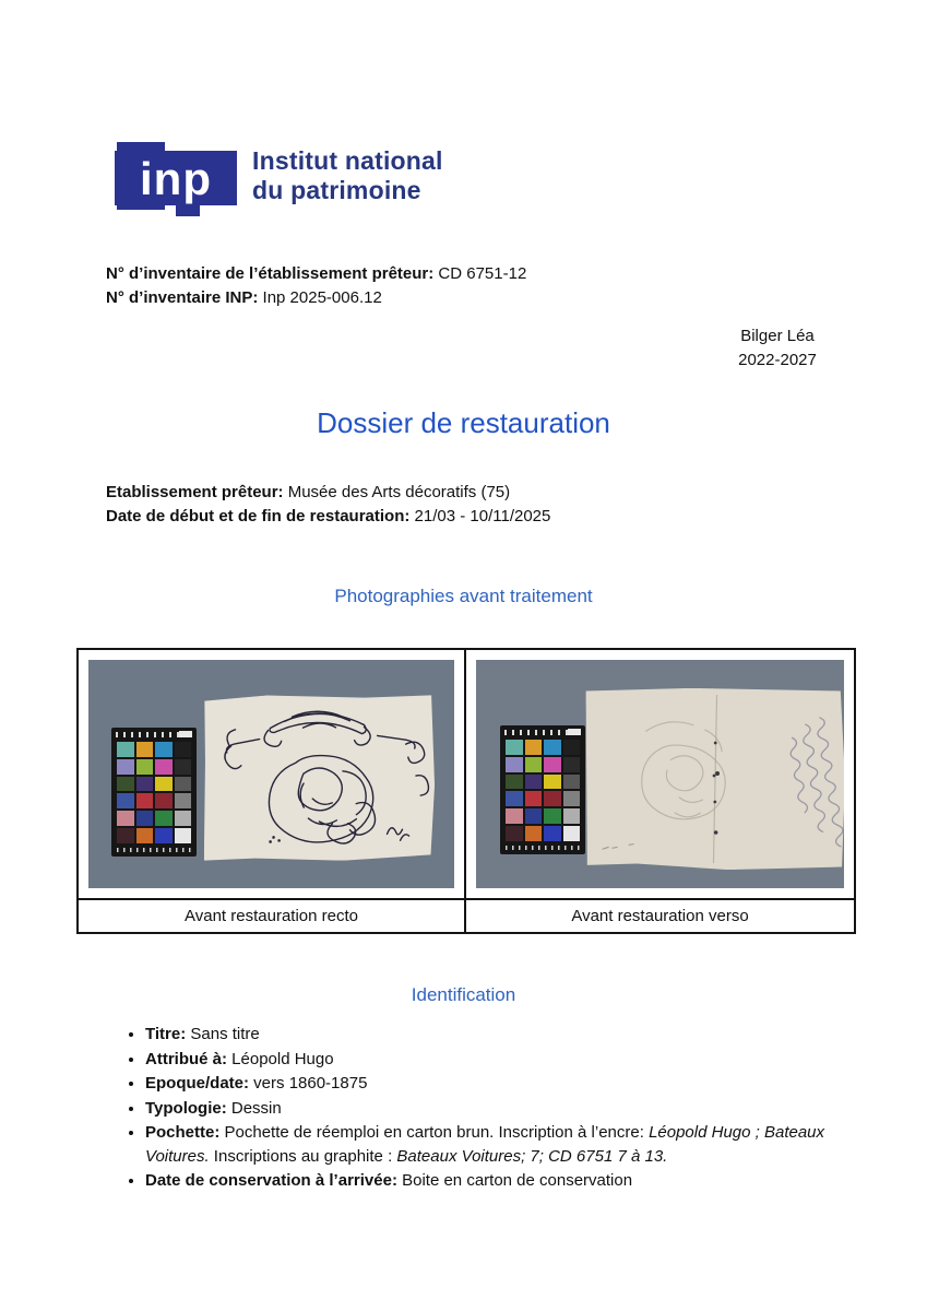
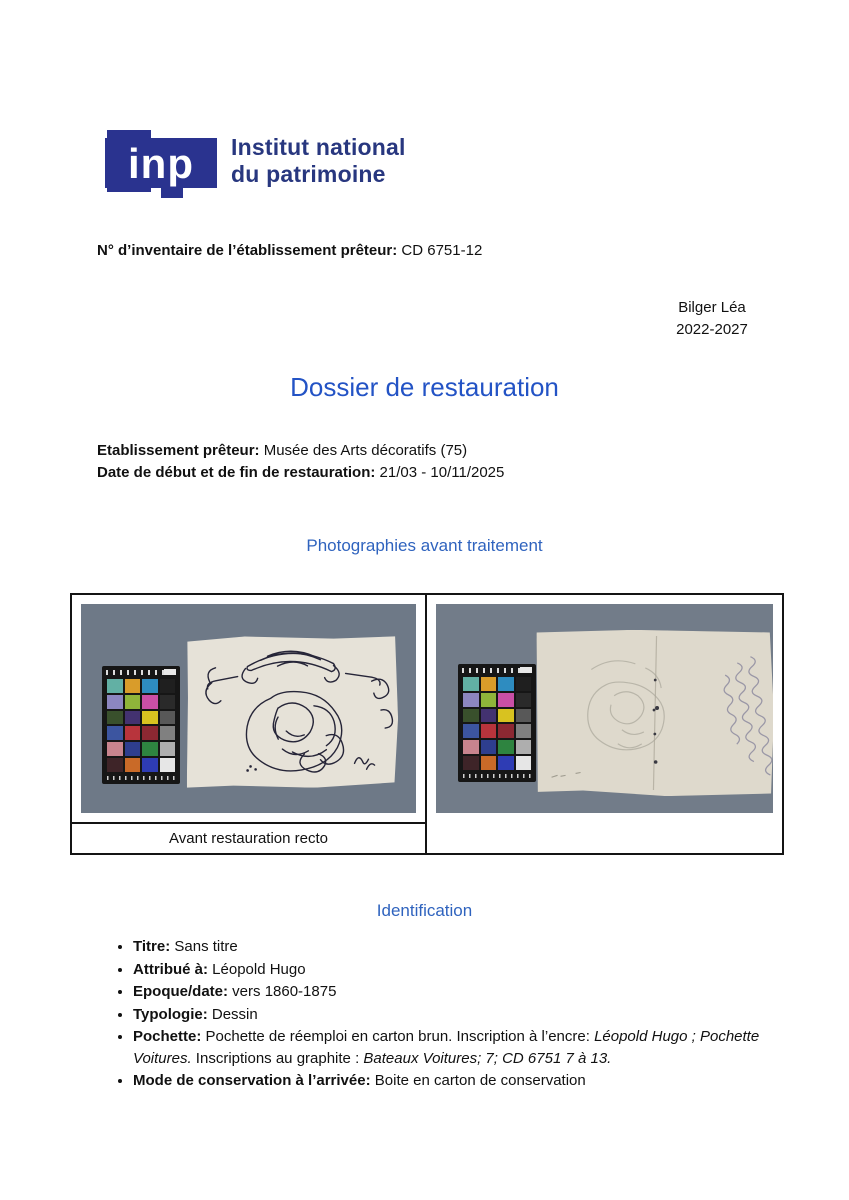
  inp
  Institut national
  du patrimoine
  N° d’inventaire de l’établissement prêteur: CD 6751-12
- N° d’inventaire INP: Inp 2025-006.12
  Bilger Léa
  2022-2027
  Dossier de restauration
  Etablissement prêteur: Musée des Arts décoratifs (75)
  Date de début et de fin de restauration: 21/03 - 10/11/2025
  Photographies avant traitement
  Avant restauration recto
- Avant restauration verso
  Identification
  Titre: Sans titre
  Attribué à: Léopold Hugo
  Epoque/date: vers 1860-1875
  Typologie: Dessin
- Pochette: Pochette de réemploi en carton brun. Inscription à l’encre: Léopold Hugo ; Bateaux Voitures. Inscriptions au graphite : Bateaux Voitures; 7; CD 6751 7 à 13.
+ Pochette: Pochette de réemploi en carton brun. Inscription à l’encre: Léopold Hugo ; Pochette Voitures. Inscriptions au graphite : Bateaux Voitures; 7; CD 6751 7 à 13.
- Date de conservation à l’arrivée: Boite en carton de conservation
+ Mode de conservation à l’arrivée: Boite en carton de conservation
